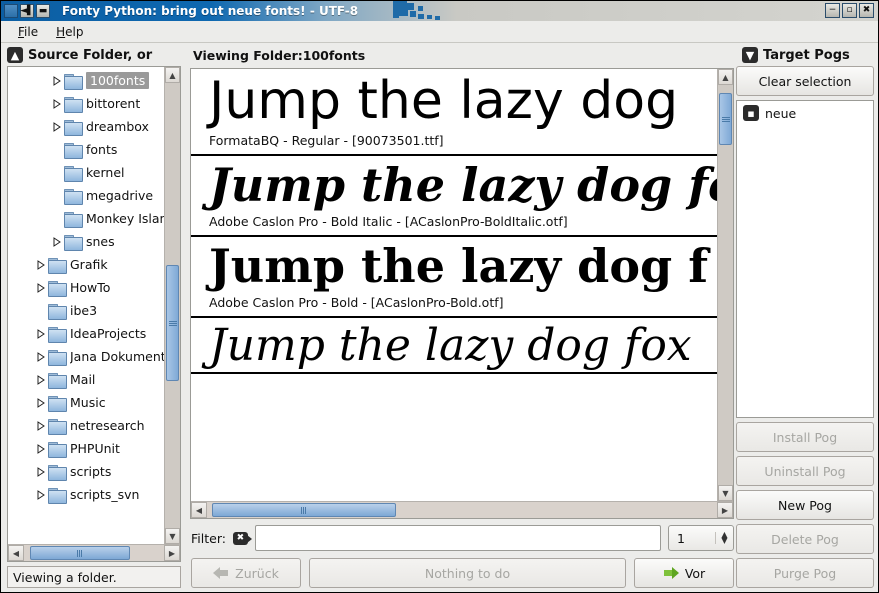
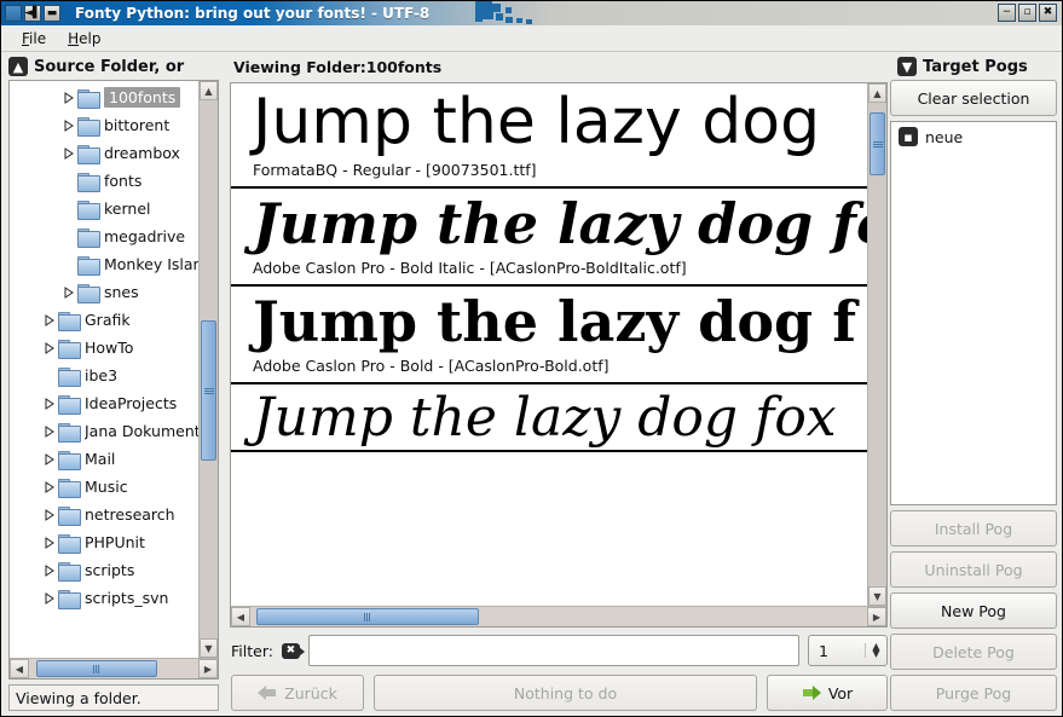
  ◄▌
  ▬
- Fonty Python: bring out neue fonts! - UTF-8
+ Fonty Python: bring out your fonts! - UTF-8
  −
  ▫
  ✖
  File
  Help
  ▲
  Source Folder, or
  100fonts
  bittorent
  dreambox
  fonts
  kernel
  megadrive
  Monkey Isla
  snes
  Grafik
  HowTo
  ibe3
  IdeaProjects
  Jana Dokumen
  Mail
  Music
  netresearch
  PHPUnit
  scripts
  scripts_svn
  ▲
  ▼
  ◀
  ▶
  Viewing a folder.
  Viewing Folder:100fonts
  Jump the lazy dog
  FormataBQ - Regular - [90073501.ttf]
  Jump the lazy dog f
  Adobe Caslon Pro - Bold Italic - [ACaslonPro-BoldItalic.otf]
  Jump the lazy dog f
  Adobe Caslon Pro - Bold - [ACaslonPro-Bold.otf]
  Jump the lazy dog fox
  ▲
  ▼
  ◀
  ▶
  Filter:
  ✖
  1
  ▲
  ▼
  Zurück
  Nothing to do
  Vor
  ▼
  Target Pogs
  Clear selection
  ▪
  neue
  Install Pog
  Uninstall Pog
  New Pog
  Delete Pog
  Purge Pog
